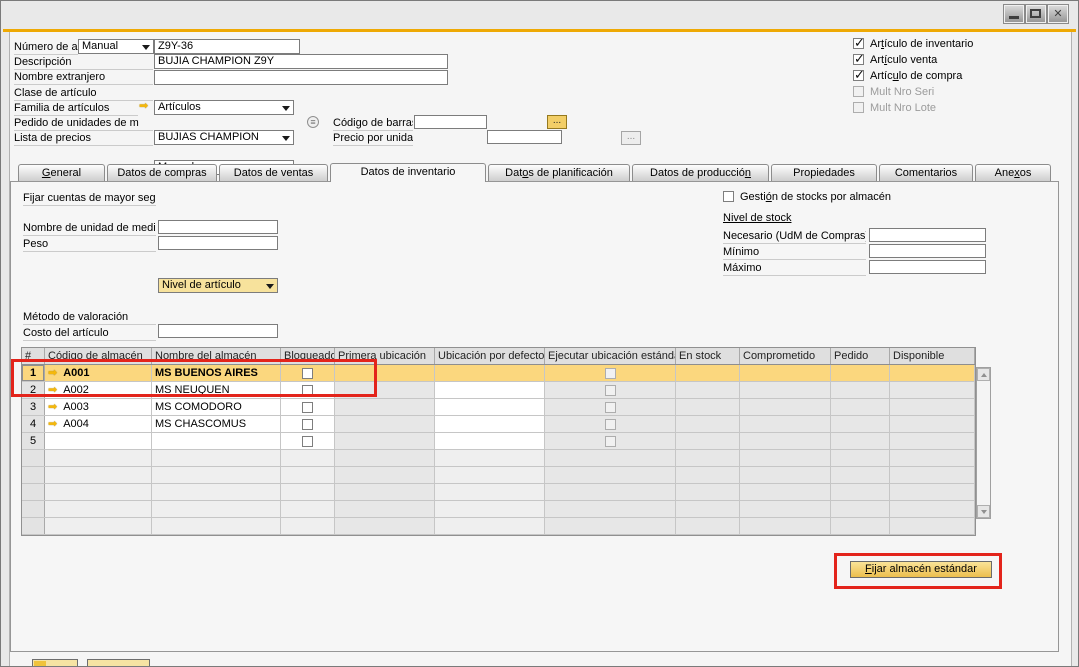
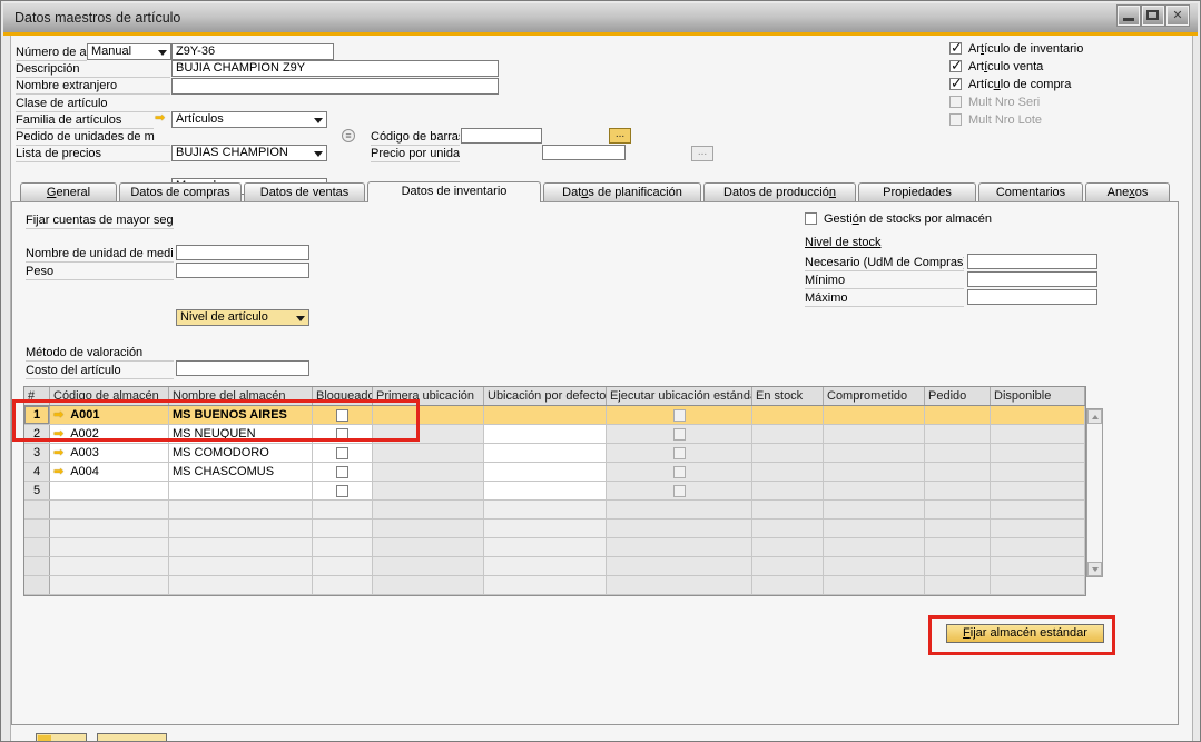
+ Datos maestros de artículo
  ✕
  Número de a
  Manual
  Z9Y-36
  Descripción
  BUJIA CHAMPION Z9Y
  Nombre extranjero
  Clase de artículo
  Artículos
  Familia de artículos
  ➡
  BUJIAS CHAMPION
  Pedido de unidades de m
  ≡
  Código de barra
  ...
  Lista de precios
  Precio por unida
  ...
  Artículo de inventario
  Artículo venta
  Artículo de compra
  Mult Nro Seri
  Mult Nro Lote
  General
  Datos de compras
  Datos de ventas
  Datos de inventario
  Datos de planificación
  Datos de producción
  Propiedades
  Comentarios
  Anexos
  Fijar cuentas de mayor seg
  Nivel de artículo
  Gestión de stocks por almacén
  Nivel de stock
  Necesario (UdM de Compras
  Mínimo
  Máximo
  Nombre de unidad de medi
  Peso
  Método de valoración
  Costo del artículo
  #
  Código de almacén
  Nombre del almacén
  Bloqueado
  Primera ubicación
  Ubicación por defecto
  Ejecutar ubicación estánd
  En stock
  Comprometido
  Pedido
  Disponible
  1
  ➡
  A001
  MS BUENOS AIRES
  2
  ➡
  A002
  MS NEUQUEN
  3
  ➡
  A003
  MS COMODORO
  4
  ➡
  A004
  MS CHASCOMUS
  5
  Fijar almacén estándar
